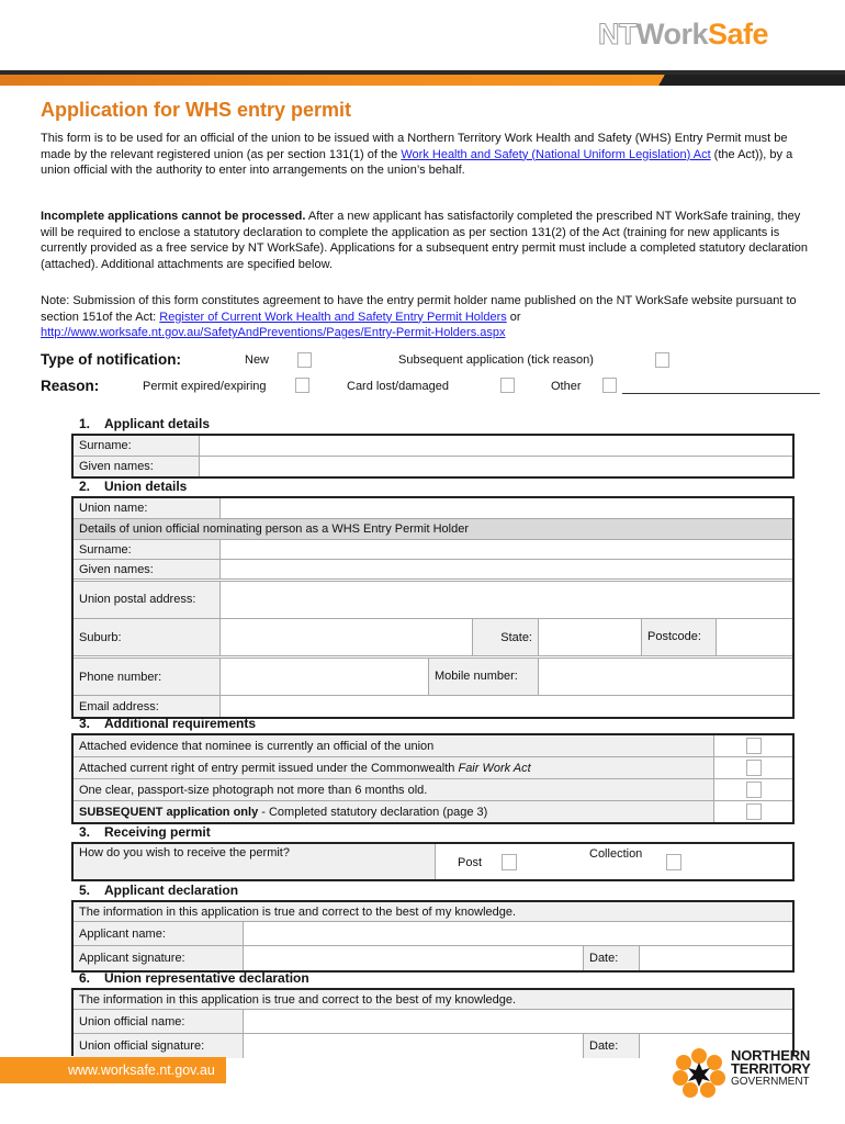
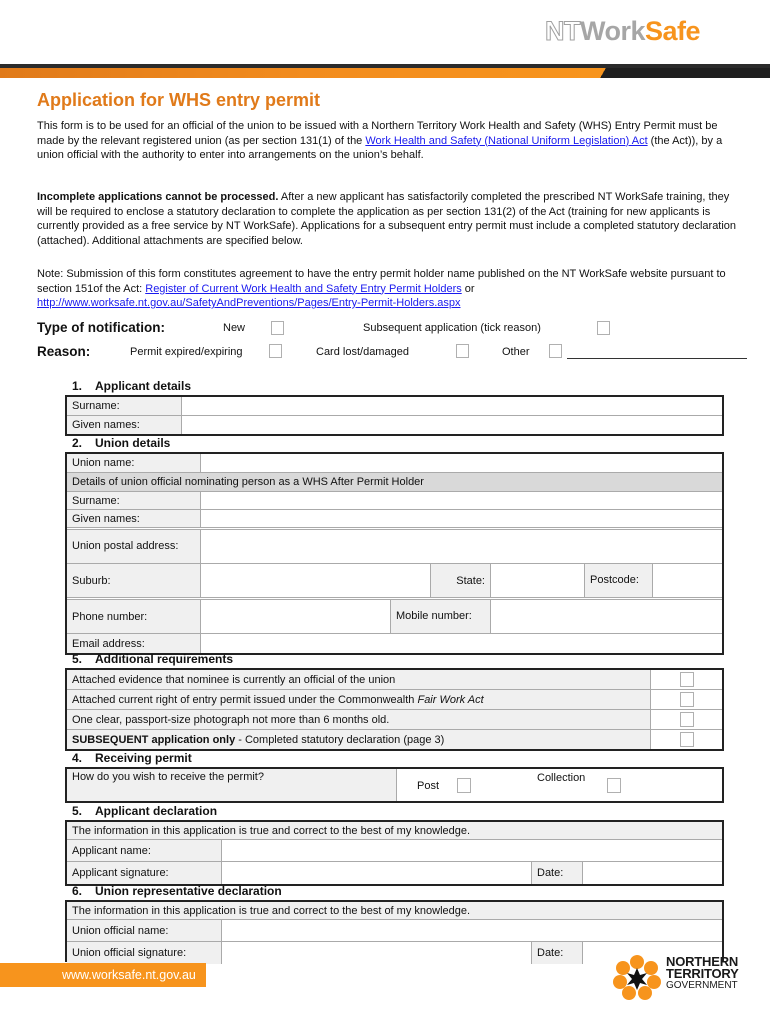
  NTWorkSafe
  Application for WHS entry permit
  This form is to be used for an official of the union to be issued with a Northern Territory Work Health and Safety (WHS) Entry Permit must be made by the relevant registered union (as per section 131(1) of the Work Health and Safety (National Uniform Legislation) Act (the Act)), by a union official with the authority to enter into arrangements on the union’s behalf.
  Incomplete applications cannot be processed. After a new applicant has satisfactorily completed the prescribed NT WorkSafe training, they will be required to enclose a statutory declaration to complete the application as per section 131(2) of the Act (training for new applicants is currently provided as a free service by NT WorkSafe). Applications for a subsequent entry permit must include a completed statutory declaration (attached). Additional attachments are specified below.
  Note: Submission of this form constitutes agreement to have the entry permit holder name published on the NT WorkSafe website pursuant to section 151of the Act: Register of Current Work Health and Safety Entry Permit Holders or http://www.worksafe.nt.gov.au/SafetyAndPreventions/Pages/Entry-Permit-Holders.aspx
  Type of notification:
  New
  Subsequent application (tick reason)
  Reason:
  Permit expired/expiring
  Card lost/damaged
  Other
  1. Applicant details
  Surname:
  Given names:
  2. Union details
  Union name:
- Details of union official nominating person as a WHS Entry Permit Holder
+ Details of union official nominating person as a WHS After Permit Holder
  Surname:
  Given names:
  Union postal address:
  Suburb:
  State:
  Postcode:
  Phone number:
  Mobile number:
  Email address:
- 3. Additional requirements
+ 5. Additional requirements
  Attached evidence that nominee is currently an official of the union
  Attached current right of entry permit issued under the Commonwealth
  Fair Work Act
  One clear, passport-size photograph not more than 6 months old.
  SUBSEQUENT application only
  - Completed statutory declaration (page 3)
- 3. Receiving permit
+ 4. Receiving permit
  How do you wish to receive the permit?
  Post
  Collection
  5. Applicant declaration
  The information in this application is true and correct to the best of my knowledge.
  Applicant name:
  Applicant signature:
  Date:
  6. Union representative declaration
  The information in this application is true and correct to the best of my knowledge.
  Union official name:
  Union official signature:
  Date:
  www.worksafe.nt.gov.au
  NORTHERN
  TERRITORY
  GOVERNMENT
